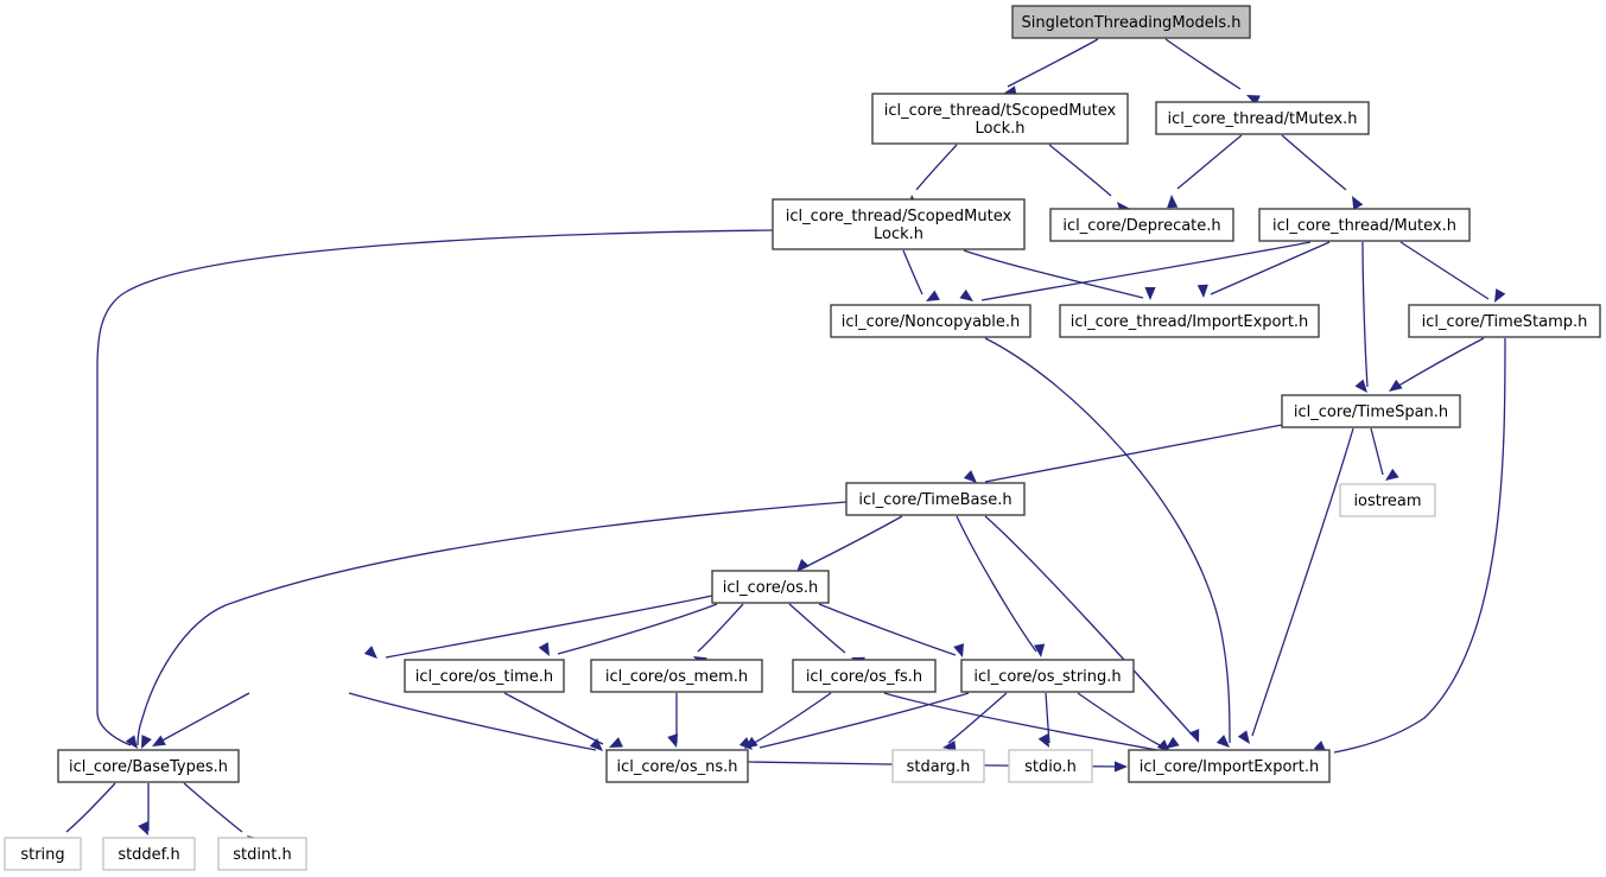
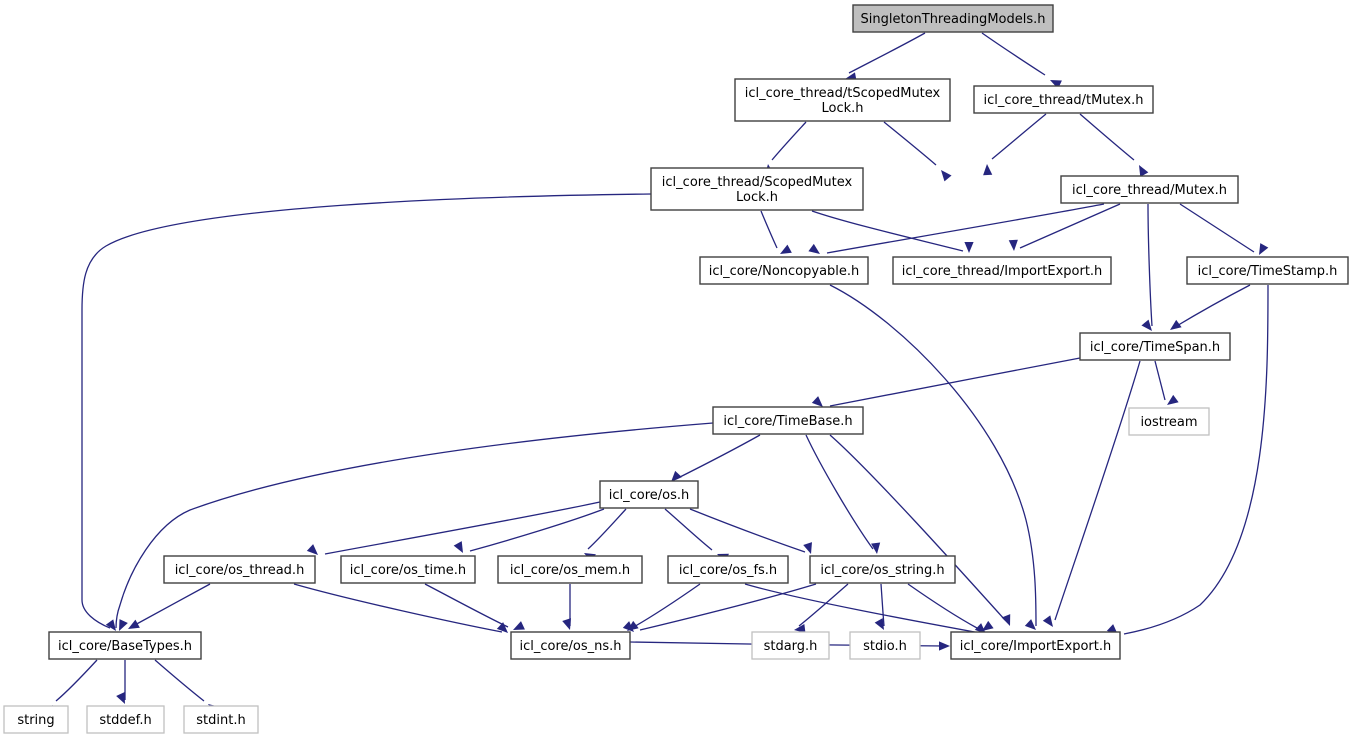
  SingletonThreadingModels.h
  icl_core_thread/tScopedMutex
  Lock.h
  icl_core_thread/tMutex.h
  icl_core_thread/ScopedMutex
  Lock.h
- icl_core/Deprecate.h
  icl_core_thread/Mutex.h
  icl_core/Noncopyable.h
  icl_core_thread/ImportExport.h
  icl_core/TimeStamp.h
  icl_core/TimeSpan.h
  iostream
  icl_core/TimeBase.h
  icl_core/os.h
+ icl_core/os_thread.h
  icl_core/os_time.h
  icl_core/os_mem.h
  icl_core/os_fs.h
  icl_core/os_string.h
  icl_core/BaseTypes.h
  icl_core/os_ns.h
  stdarg.h
  stdio.h
  icl_core/ImportExport.h
  string
  stddef.h
  stdint.h
